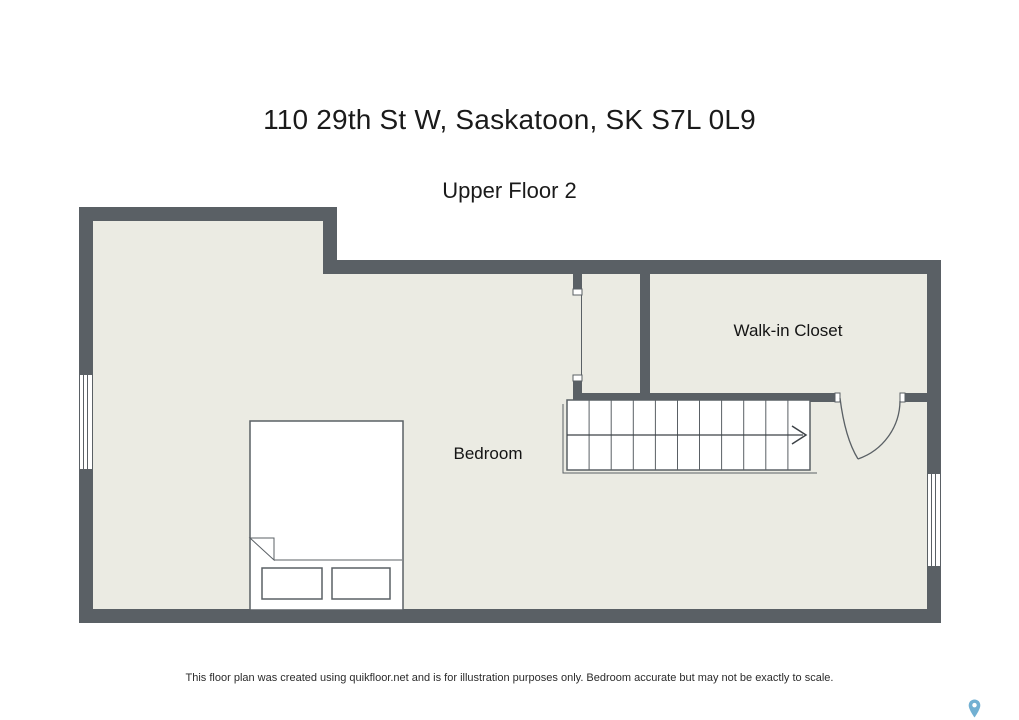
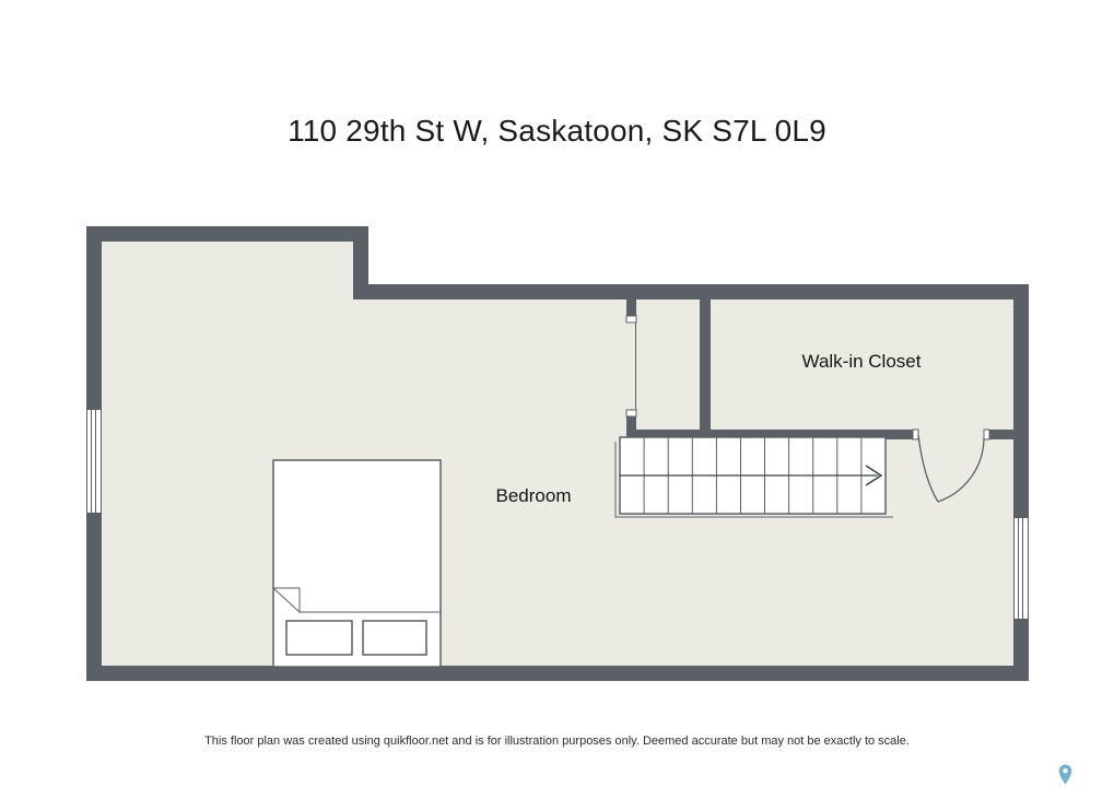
  110 29th St W, Saskatoon, SK S7L 0L9
- Upper Floor 2
  Bedroom
  Walk-in Closet
- This floor plan was created using quikfloor.net and is for illustration purposes only. Bedroom accurate but may not be exactly to scale.
+ This floor plan was created using quikfloor.net and is for illustration purposes only. Deemed accurate but may not be exactly to scale.
